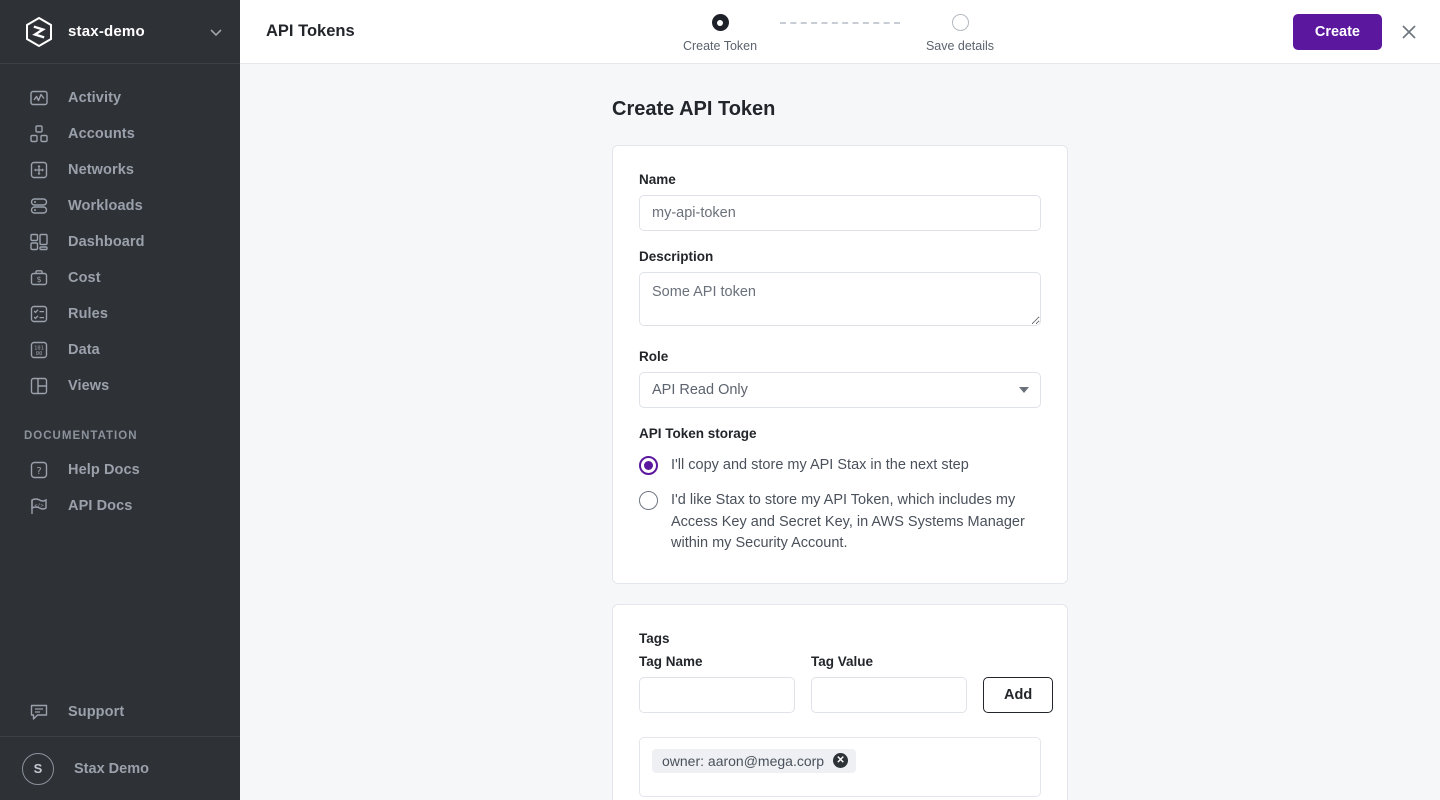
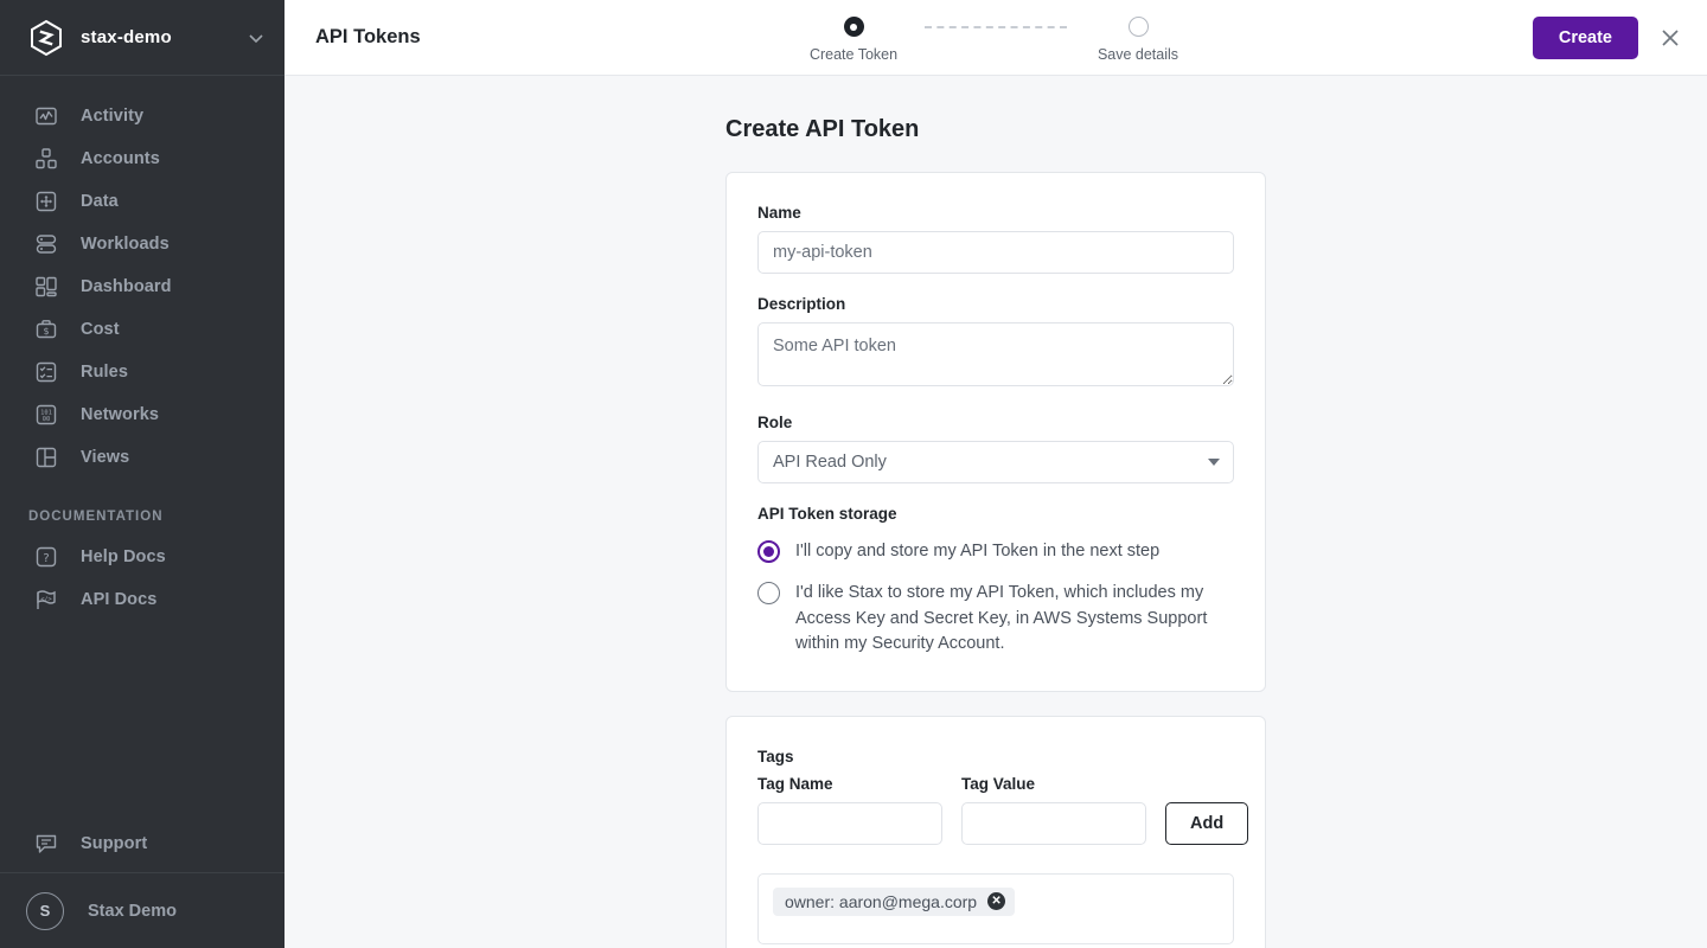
  stax-demo
  Activity
  Accounts
- Networks
+ Data
  Workloads
  Dashboard
  $
  Cost
  Rules
- Data
+ Networks
  Views
  DOCUMENTATION
  ?
  Help Docs
  API Docs
  Support
  S
  Stax Demo
  API Tokens
  Create Token
  Save details
  Create
  Create API Token
  Name
  my-api-token
  Description
  Some API token
  Role
  API Read Only
  API Token storage
- I'll copy and store my API Stax in the next step
+ I'll copy and store my API Token in the next step
- I'd like Stax to store my API Token, which includes my Access Key and Secret Key, in AWS Systems Manager within my Security Account.
+ I'd like Stax to store my API Token, which includes my Access Key and Secret Key, in AWS Systems Support within my Security Account.
  Tags
  Tag Name
  Tag Value
  Add
  owner: aaron@mega.corp
  ✕
